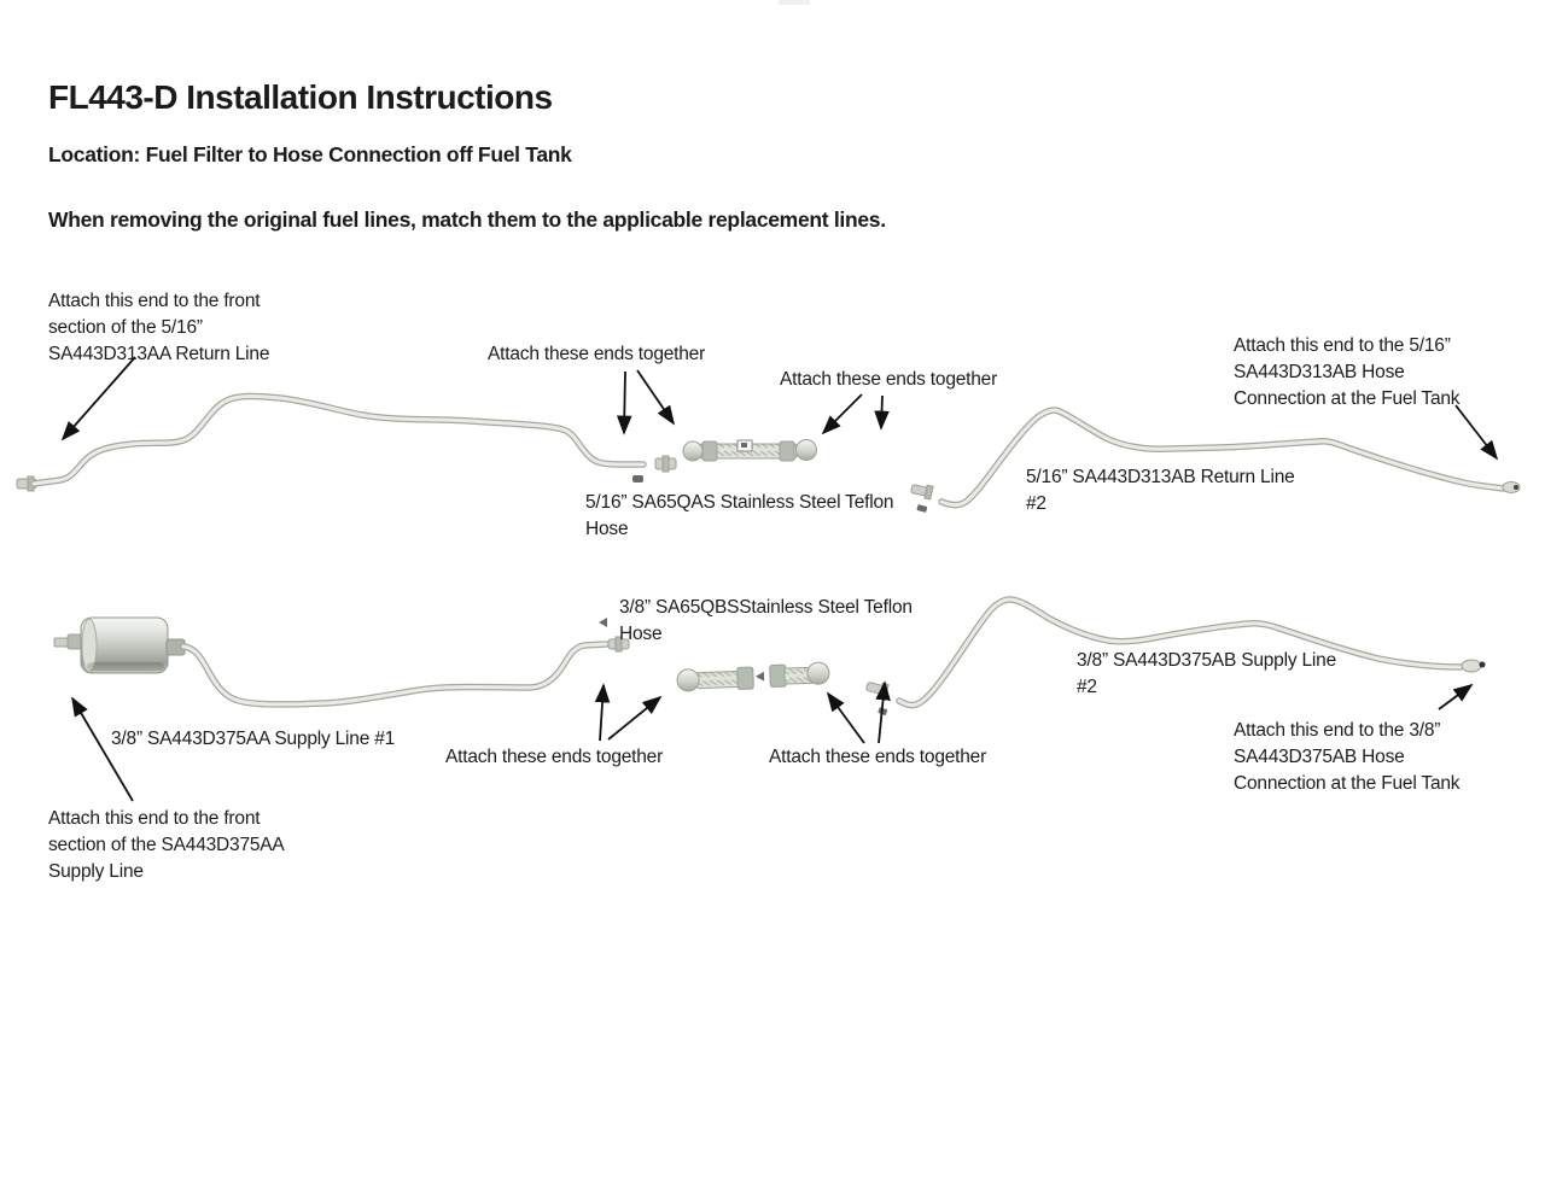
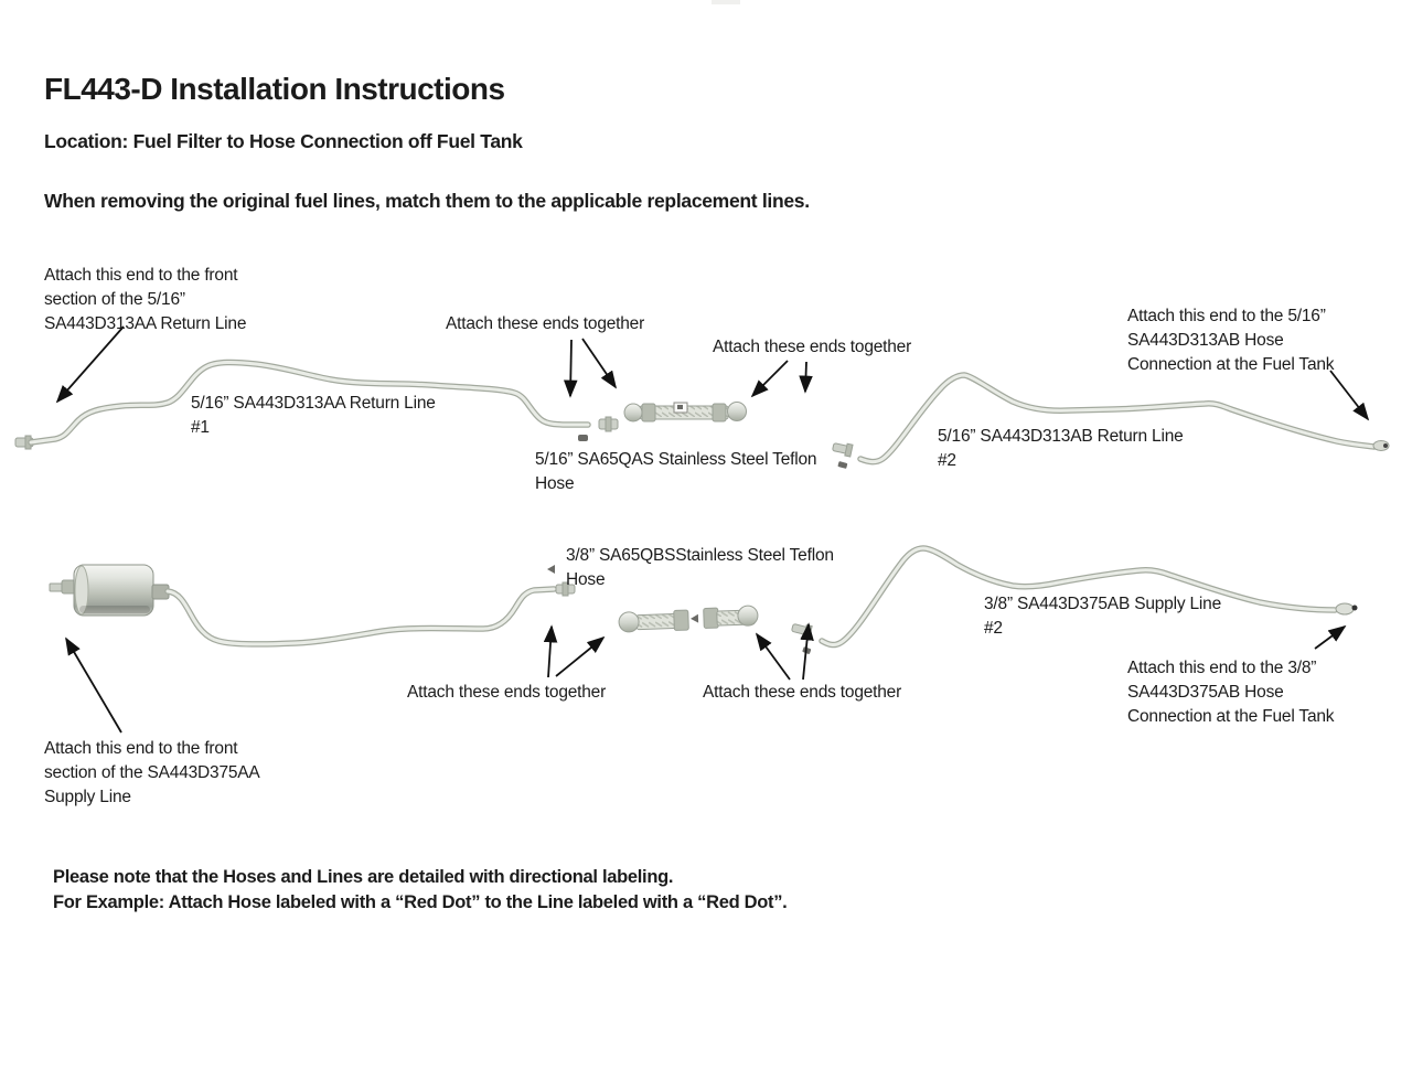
  FL443-D Installation Instructions
  Location: Fuel Filter to Hose Connection off Fuel Tank
  When removing the original fuel lines, match them to the applicable replacement lines.
  Attach this end to the front
  section of the 5/16”
  SA443D313AA Return Line
  Attach this end to the 5/16”
  SA443D313AB Hose
  Connection at the Fuel Tank
  Attach these ends together
  Attach these ends together
  Attach these ends together
  Attach these ends together
  Attach this end to the front
  section of the SA443D375AA
  Supply Line
  Attach this end to the 3/8”
  SA443D375AB Hose
  Connection at the Fuel Tank
+ 5/16” SA443D313AA Return Line
+ #1
  5/16” SA65QAS Stainless Steel Teflon
  Hose
  5/16” SA443D313AB Return Line
  #2
  3/8” SA65QBSStainless Steel Teflon
  Hose
- 3/8” SA443D375AA Supply Line #1
  3/8” SA443D375AB Supply Line
  #2
+ Please note that the Hoses and Lines are detailed with directional labeling.
+ For Example: Attach Hose labeled with a “Red Dot” to the Line labeled with a “Red Dot”.
